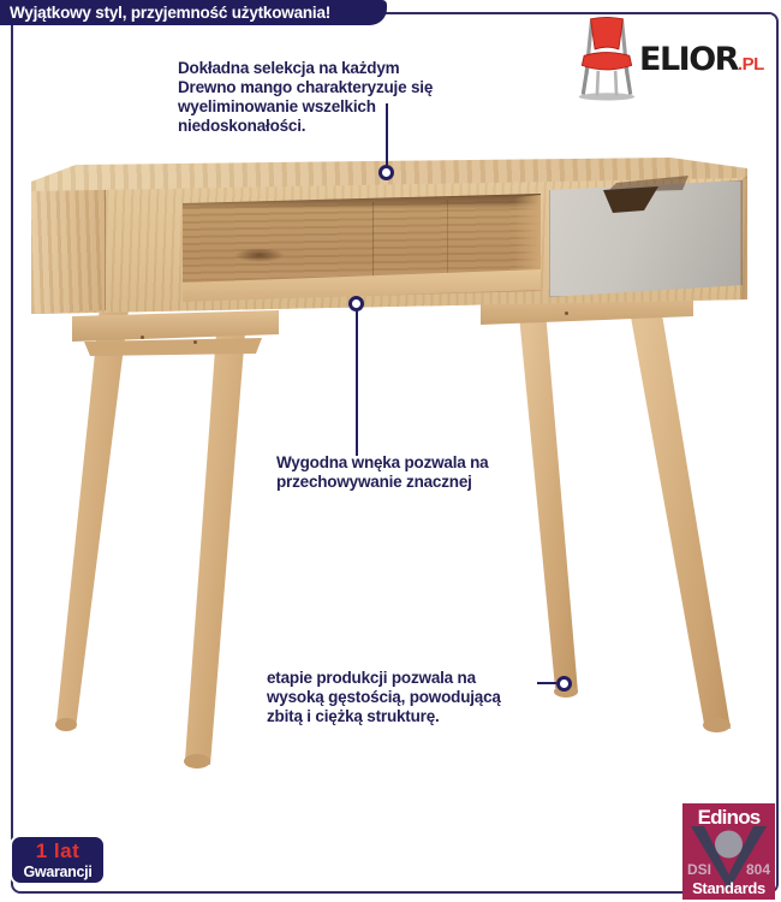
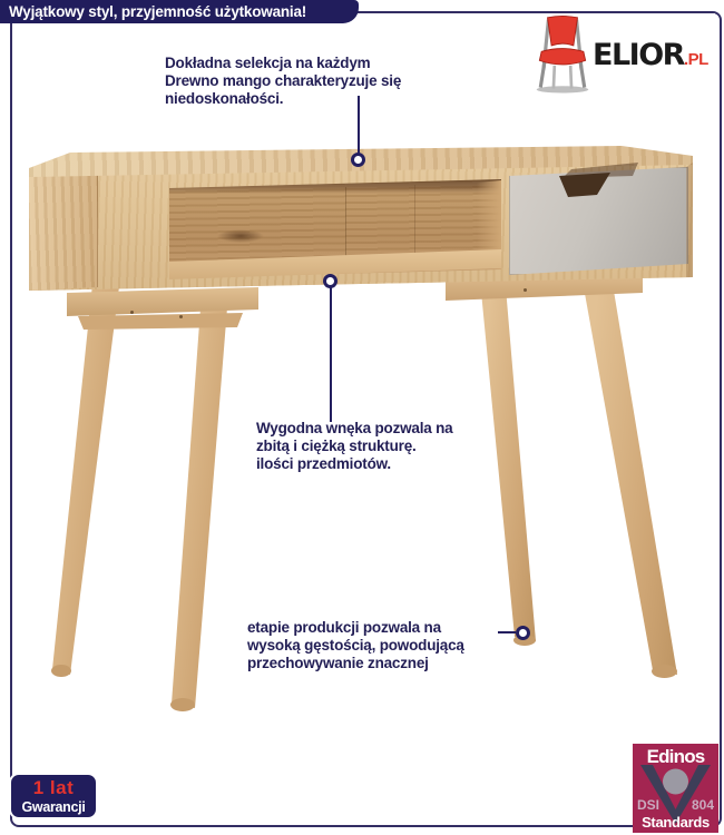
  Dokładna selekcja na każdym
  Drewno mango charakteryzuje się
- wyeliminowanie wszelkich
  niedoskonałości.
  Wygodna wnęka pozwala na
- przechowywanie znacznej
+ zbitą i ciężką strukturę.
+ ilości przedmiotów.
  etapie produkcji pozwala na
  wysoką gęstością, powodującą
- zbitą i ciężką strukturę.
+ przechowywanie znacznej
  Wyjątkowy styl, przyjemność użytkowania!
  ELIOR.PL
  1 lat
  Gwarancji
  Edinos
  DSI
  804
  Standards
